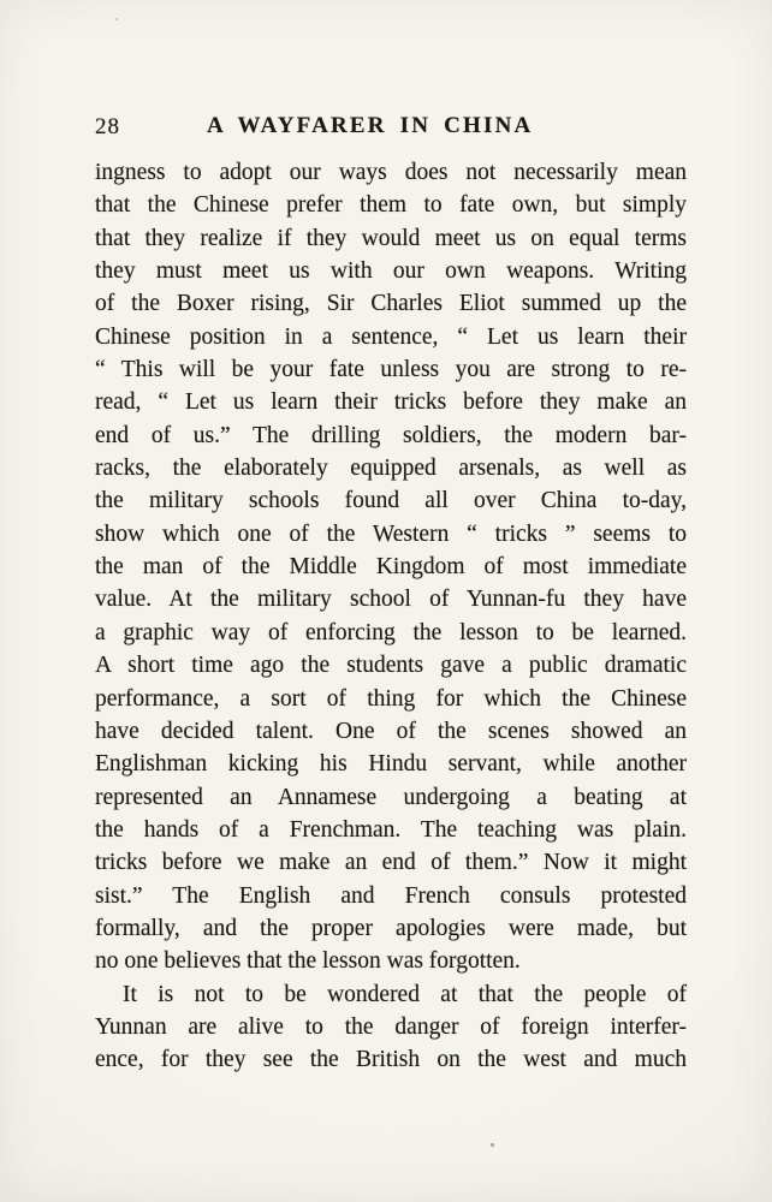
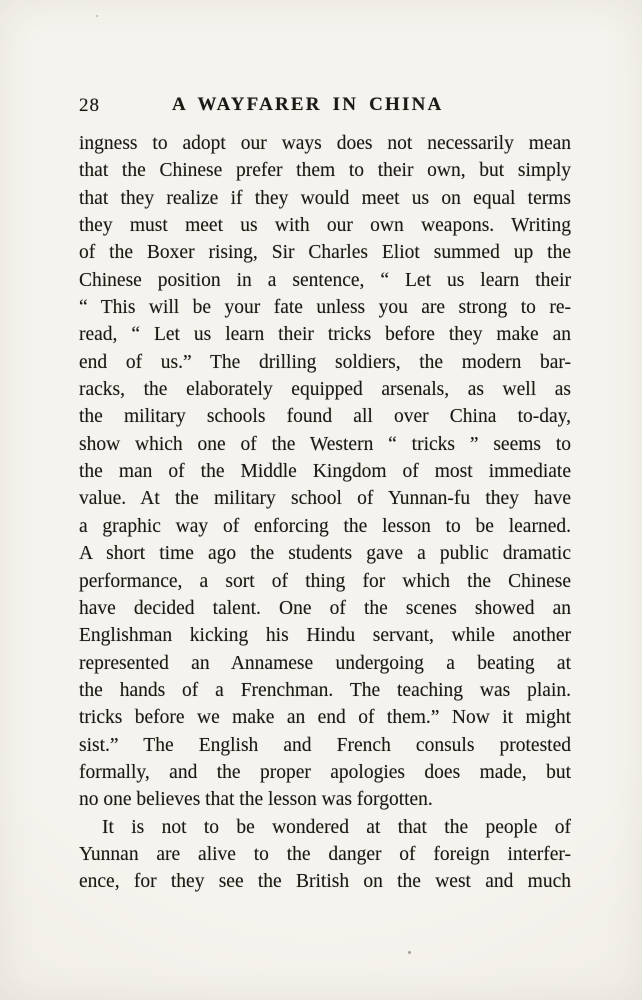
  28
  A WAYFARER IN CHINA
  ingness to adopt our ways does not necessarily mean
- that the Chinese prefer them to fate own, but simply
+ that the Chinese prefer them to their own, but simply
  that they realize if they would meet us on equal terms
  they must meet us with our own weapons. Writing
  of the Boxer rising, Sir Charles Eliot summed up the
  Chinese position in a sentence, “ Let us learn their
  “ This will be your fate unless you are strong to re-
  read, “ Let us learn their tricks before they make an
  end of us.” The drilling soldiers, the modern bar-
  racks, the elaborately equipped arsenals, as well as
  the military schools found all over China to-day,
  show which one of the Western “ tricks ” seems to
  the man of the Middle Kingdom of most immediate
  value. At the military school of Yunnan-fu they have
  a graphic way of enforcing the lesson to be learned.
  A short time ago the students gave a public dramatic
  performance, a sort of thing for which the Chinese
  have decided talent. One of the scenes showed an
  Englishman kicking his Hindu servant, while another
  represented an Annamese undergoing a beating at
  the hands of a Frenchman. The teaching was plain.
  tricks before we make an end of them.” Now it might
  sist.” The English and French consuls protested
- formally, and the proper apologies were made, but
+ formally, and the proper apologies does made, but
  no one believes that the lesson was forgotten.
  It is not to be wondered at that the people of
  Yunnan are alive to the danger of foreign interfer-
  ence, for they see the British on the west and much
